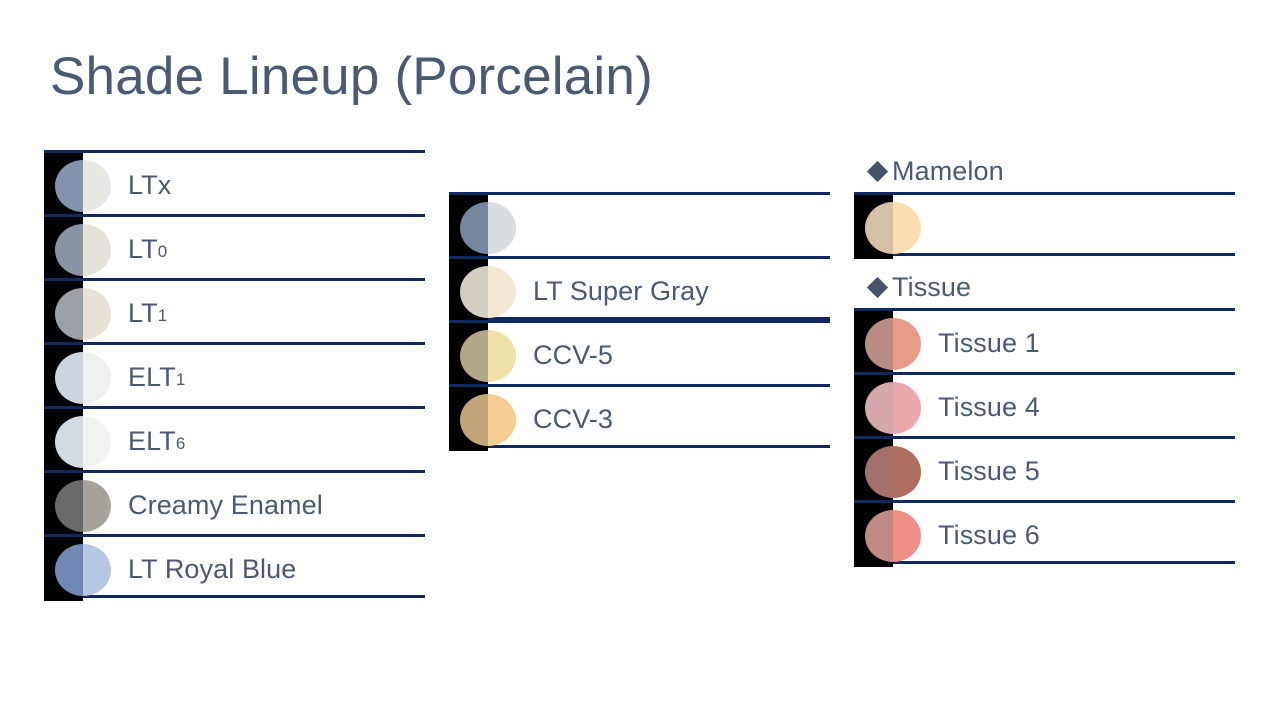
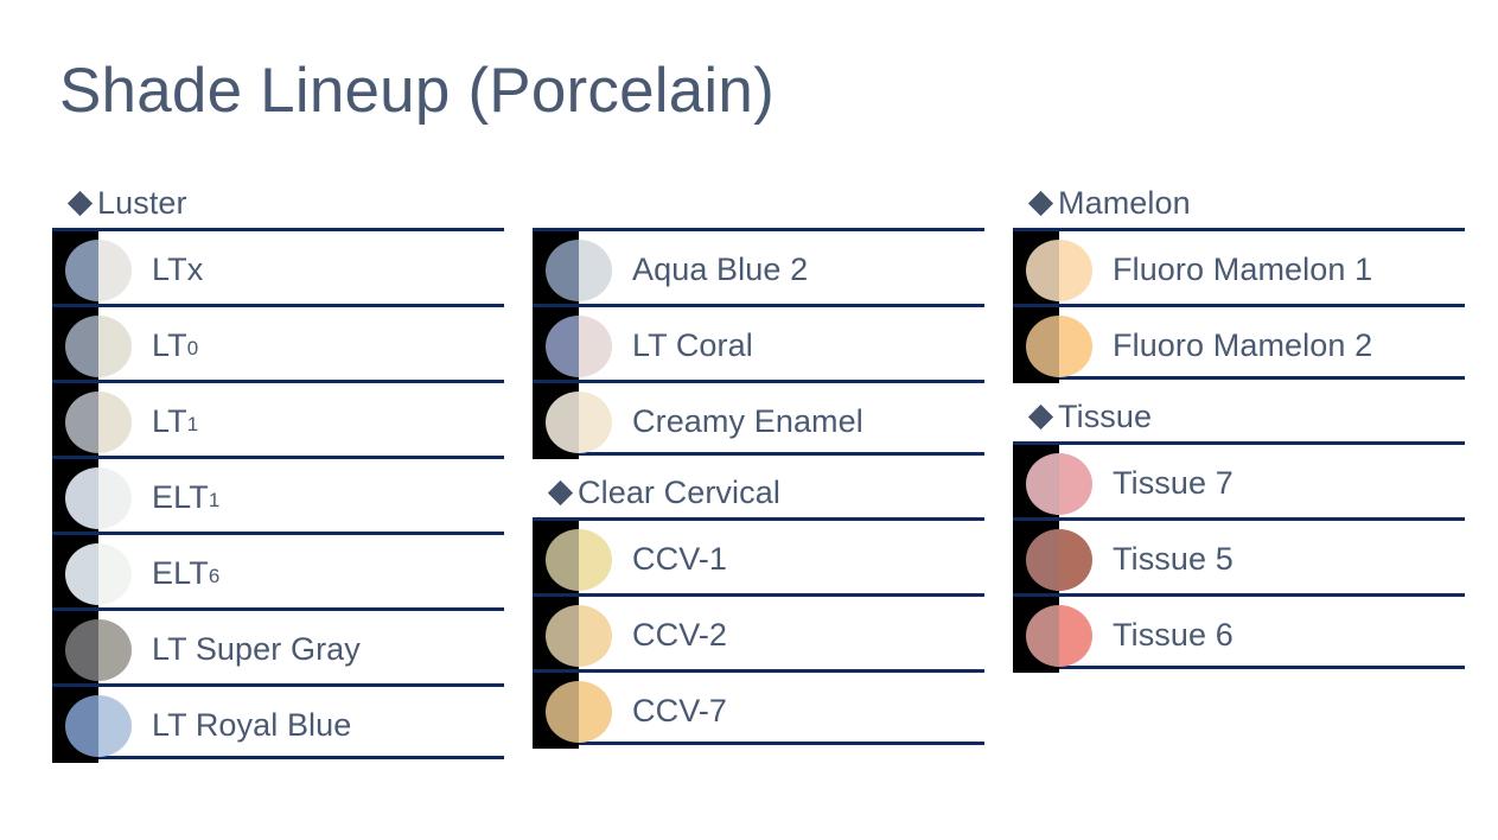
  Shade Lineup (Porcelain)
+ Luster
  LTx
  LT
  0
  LT
  1
  ELT
  1
  ELT
  6
- Creamy Enamel
+ LT Super Gray
  LT Royal Blue
+ Aqua Blue 2
+ LT Coral
- LT Super Gray
+ Creamy Enamel
+ Clear Cervical
- CCV-5
+ CCV-1
+ CCV-2
- CCV-3
+ CCV-7
  Mamelon
+ Fluoro Mamelon 1
+ Fluoro Mamelon 2
  Tissue
- Tissue 1
- Tissue 4
+ Tissue 7
  Tissue 5
  Tissue 6
